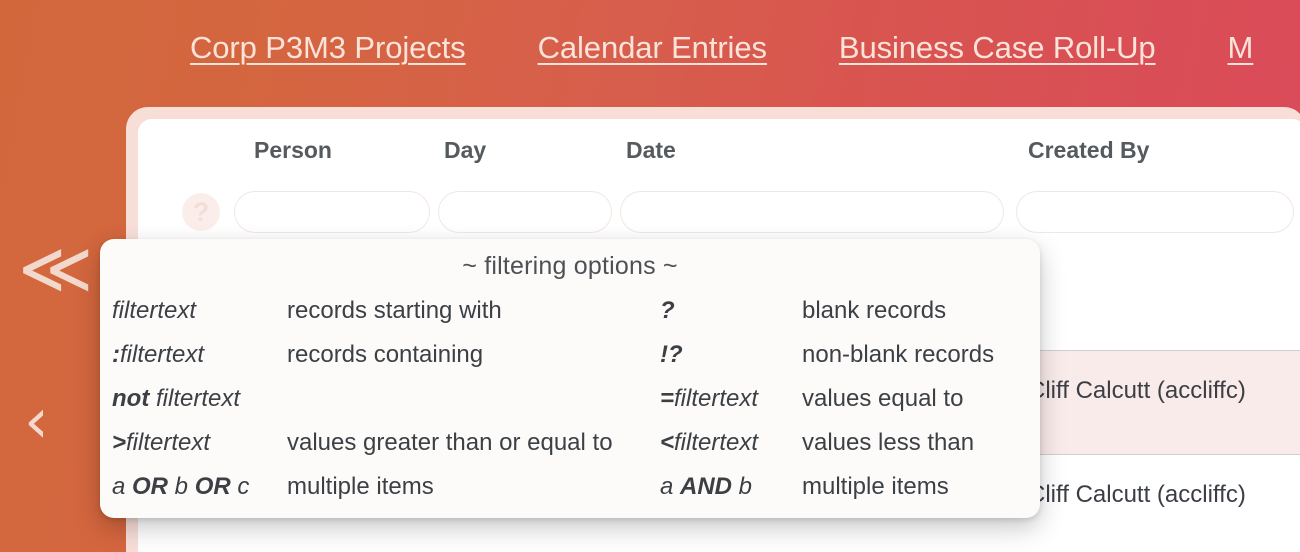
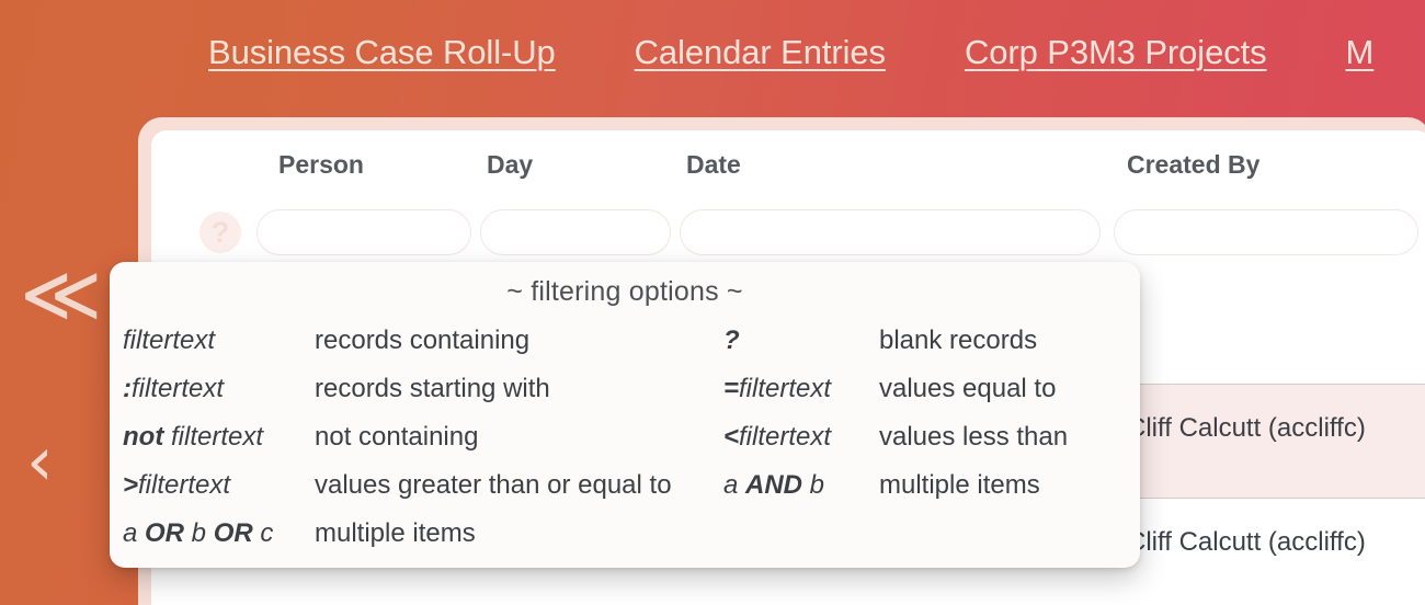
- Corp P3M3 Projects
+ Business Case Roll-Up
  Calendar Entries
- Business Case Roll-Up
+ Corp P3M3 Projects
  M
  ≪
  ‹
  Person
  Day
  Date
  Created By
  liff Calcutt (accliffc)
  liff Calcutt (accliffc)
  ~ filtering options ~
  filtertext
- records starting with
+ records containing
  :filtertext
- records containing
+ records starting with
  not filtertext
+ not containing
  >filtertext
  values greater than or equal to
  a OR b OR c
  multiple items
  ?
  blank records
- !?
- non-blank records
  =filtertext
  values equal to
  <filtertext
  values less than
  a AND b
  multiple items
